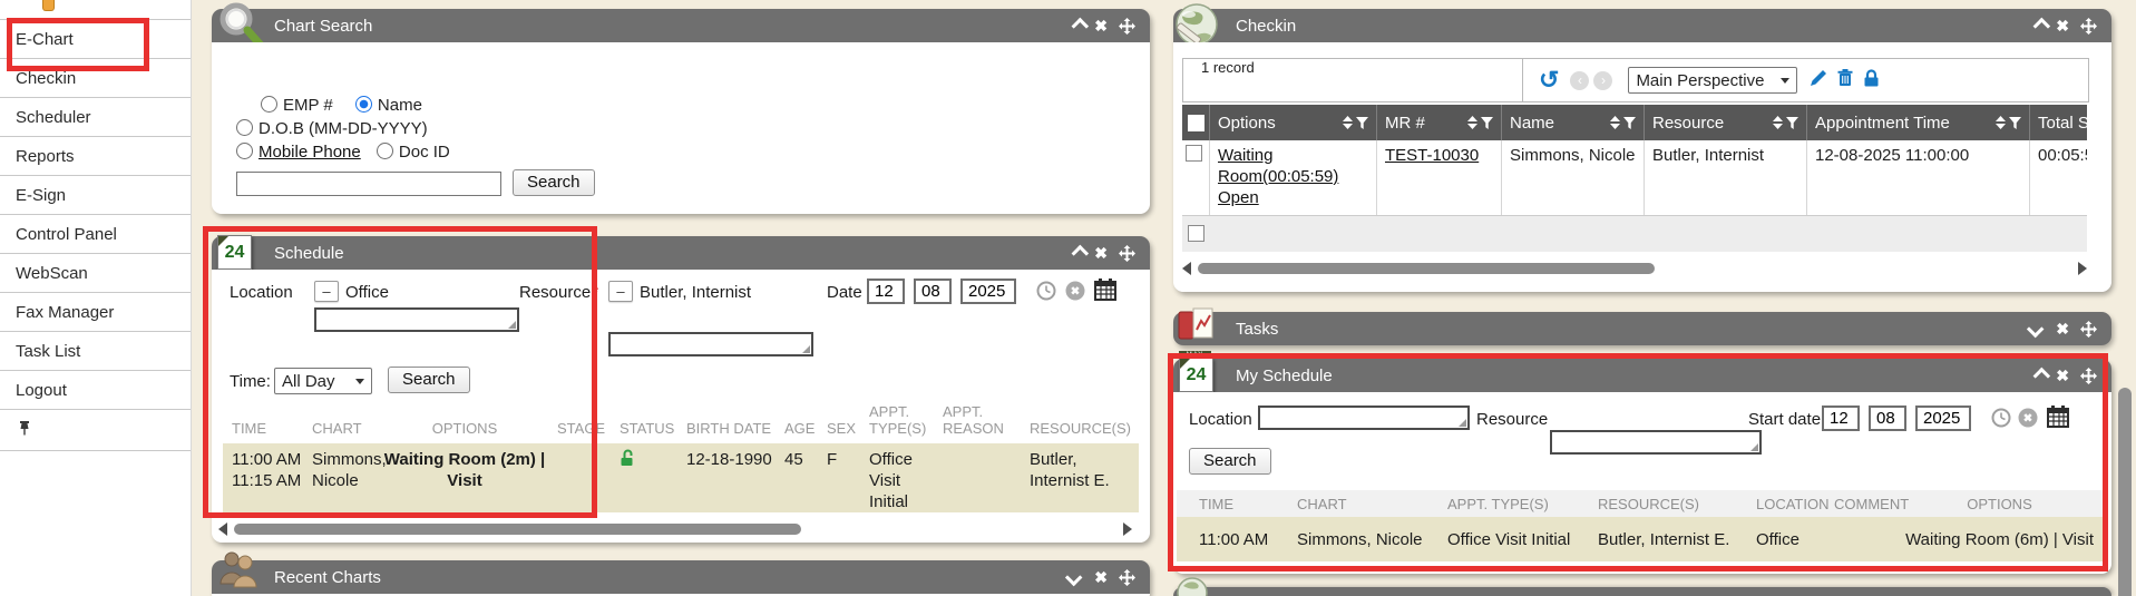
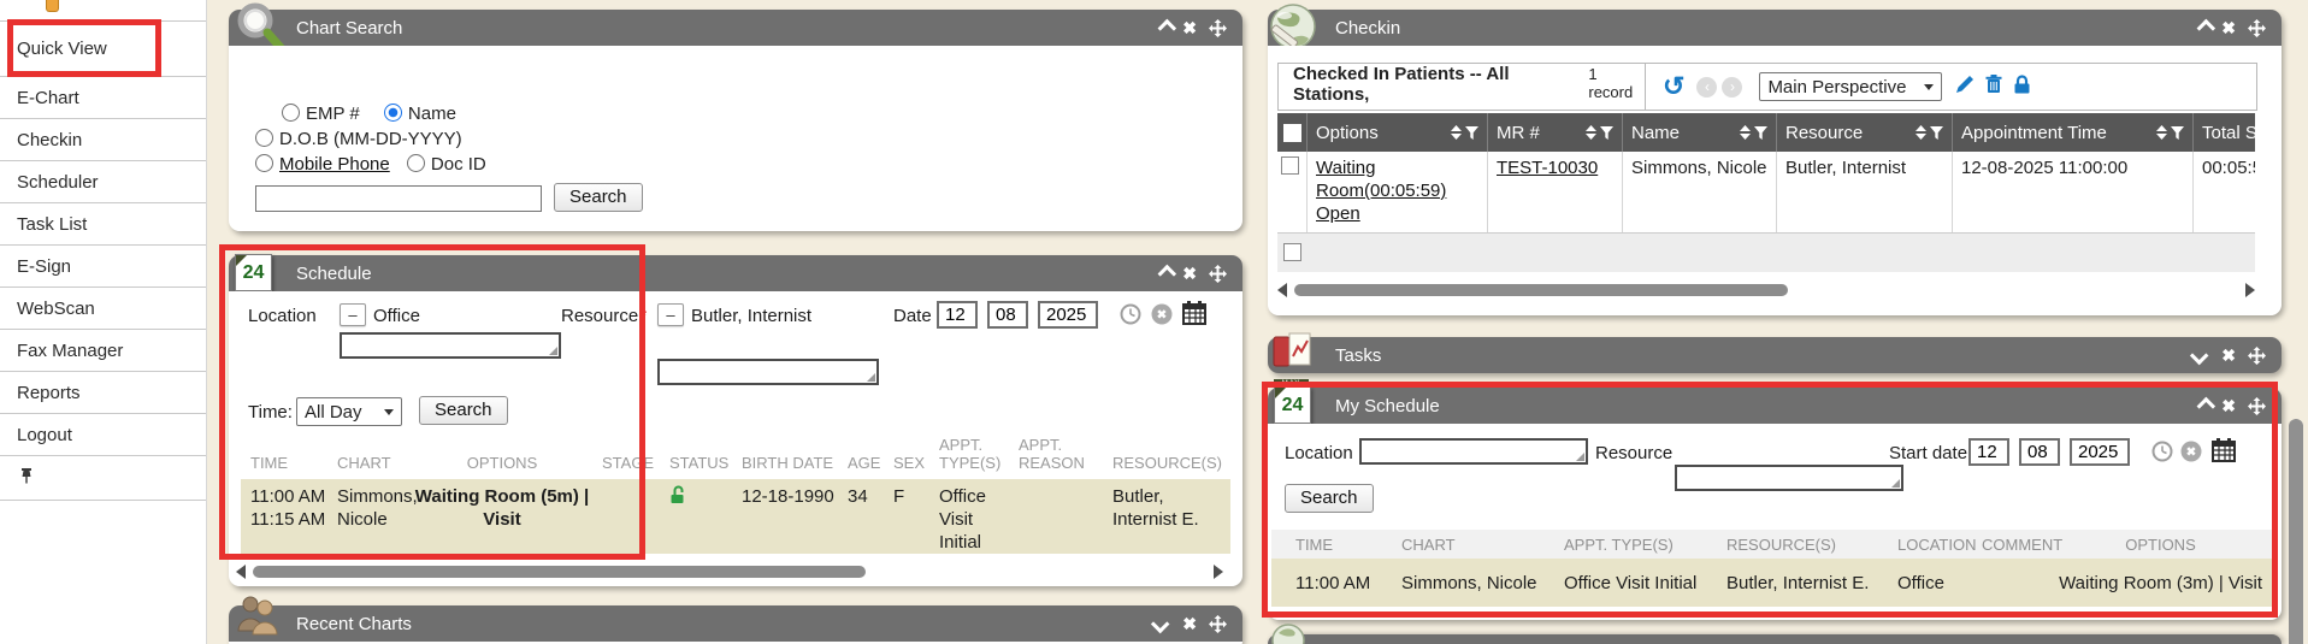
+ Quick View
  E-Chart
  Checkin
  Scheduler
- Reports
+ Task List
  E-Sign
- Control Panel
  WebScan
  Fax Manager
- Task List
+ Reports
  Logout
  Chart Search
  ✖
  EMP # Name
  D.O.B (MM-DD-YYYY)
  Mobile Phone Doc ID
  Search
  24
  Schedule
  ✖
  Location
  –
  Office
  Resource
  *
  –
  Butler, Internist
  Date
  12
  08
  2025
  ✖
  Time:
  All Day
  Search
  TIME
  CHART
  OPTIONS
  STAGE
  STATUS
  BIRTH DATE
  AGE
  SEX
  APPT. TYPE(S)
  APPT. REASON
  RESOURCE(S)
  11:00 AM 11:15 AM
  Simmons, Nicole
- Waiting Room (2m) | Visit
+ Waiting Room (5m) | Visit
  12-18-1990
- 45
+ 34
  F
  Office Visit Initial
  Butler, Internist E.
  Recent Charts
  ✖
  Checkin
  ✖
+ Checked In Patients -- All Stations,
  1 record
  ↺
  ‹
  ›
  Main Perspective
  Options
  MR #
  Name
  Resource
  Appointment Time
  Total S
  Waiting Room(00:05:59)
  Open
  TEST-10030
  Simmons, Nicole
  Butler, Internist
  12-08-2025 11:00:00
  00:05:
  Tasks
  ✖
  24
  My Schedule
  ✖
  Location
  Resource
  Start date
  12
  08
  2025
  ✖
  Search
  TIME
  CHART
  APPT. TYPE(S)
  RESOURCE(S)
  LOCATION
  COMMEN
  OPTIONS
  11:00 AM
  Simmons, Nicole
  Office Visit Initial
  Butler, Internist E.
  Office
- Waiting Room (6m) | Visit
+ Waiting Room (3m) | Visit
